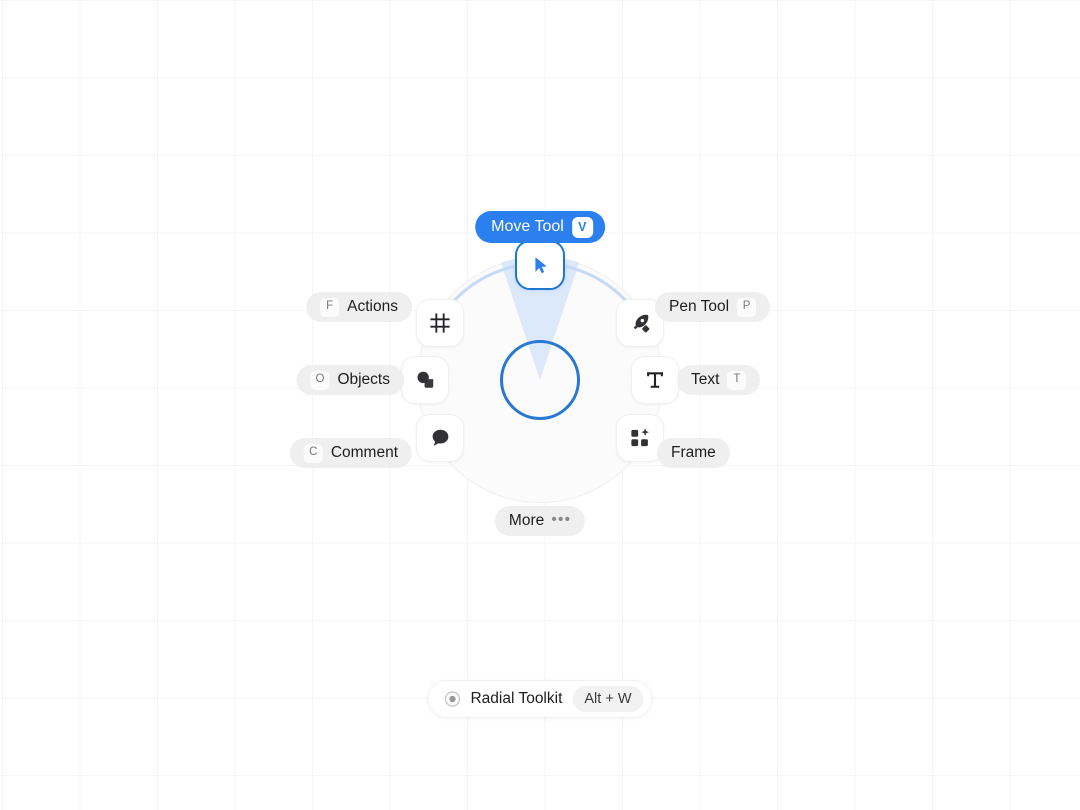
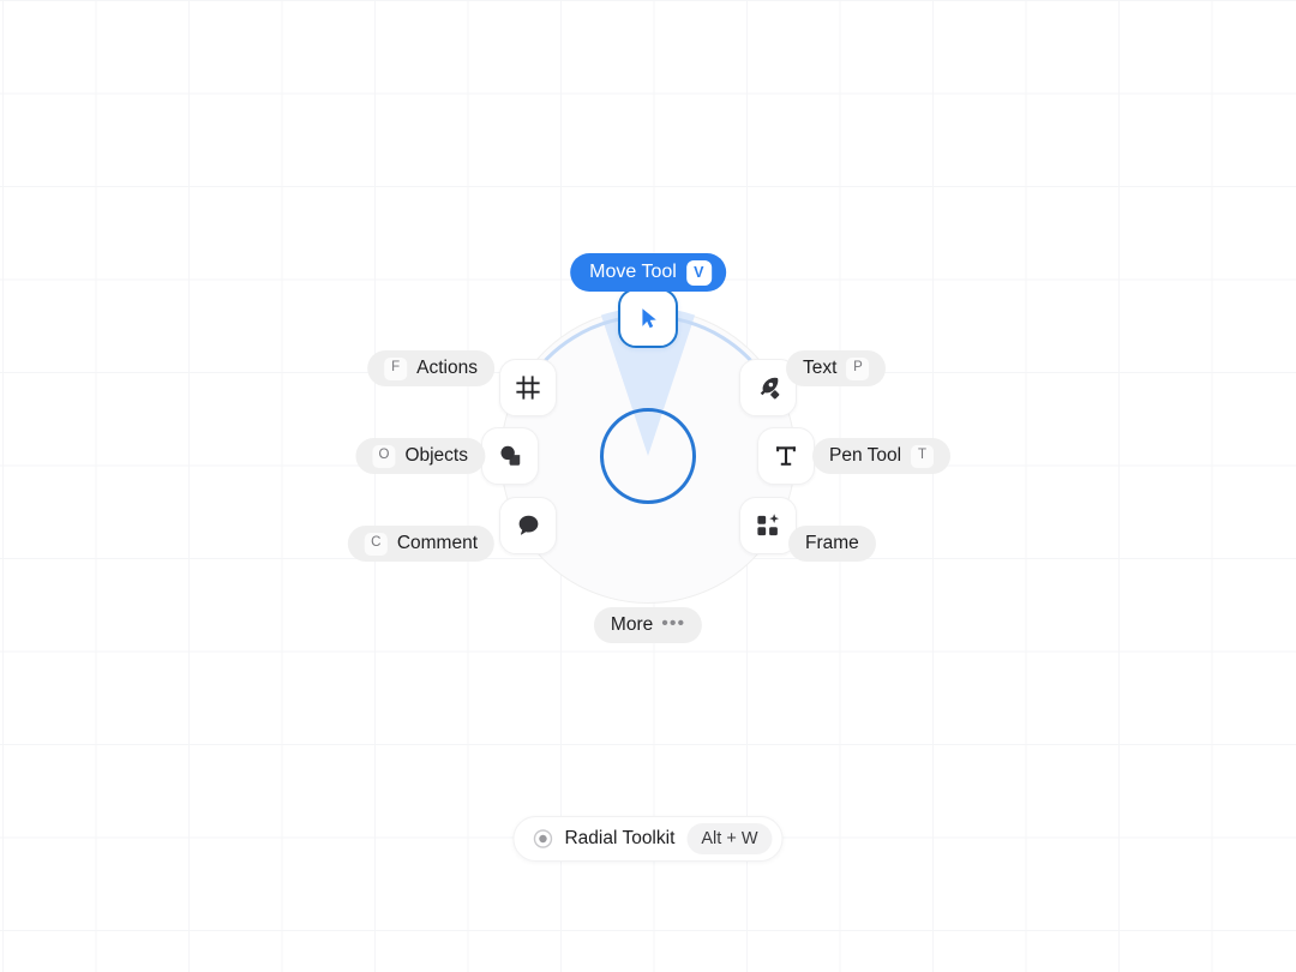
  Move Tool
  V
  F
  Actions
- Pen Tool
+ Text
  P
  O
  Objects
- Text
+ Pen Tool
  T
  C
  Comment
  Frame
  More
  •••
  Radial Toolkit
  Alt + W
